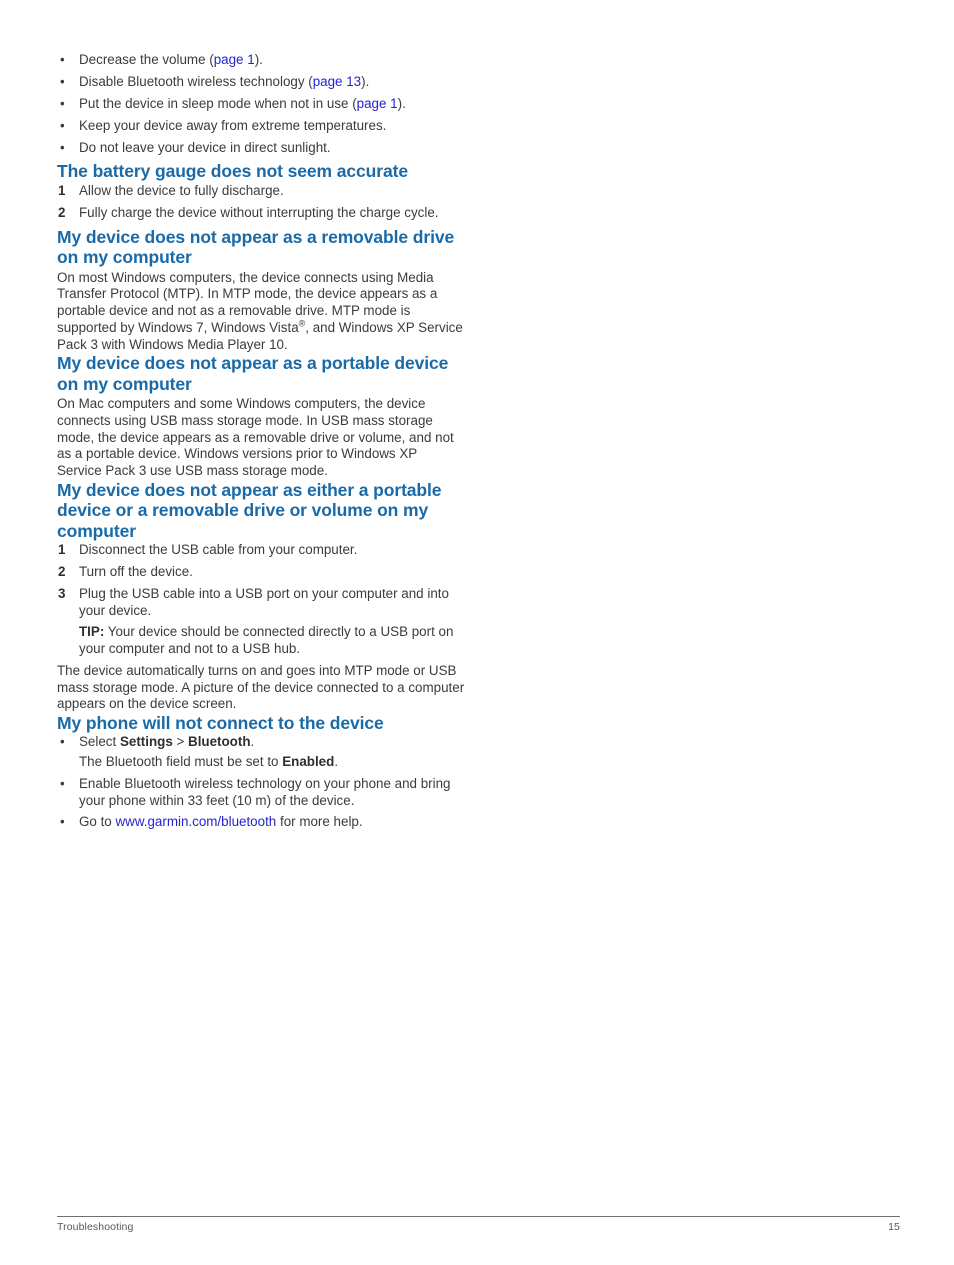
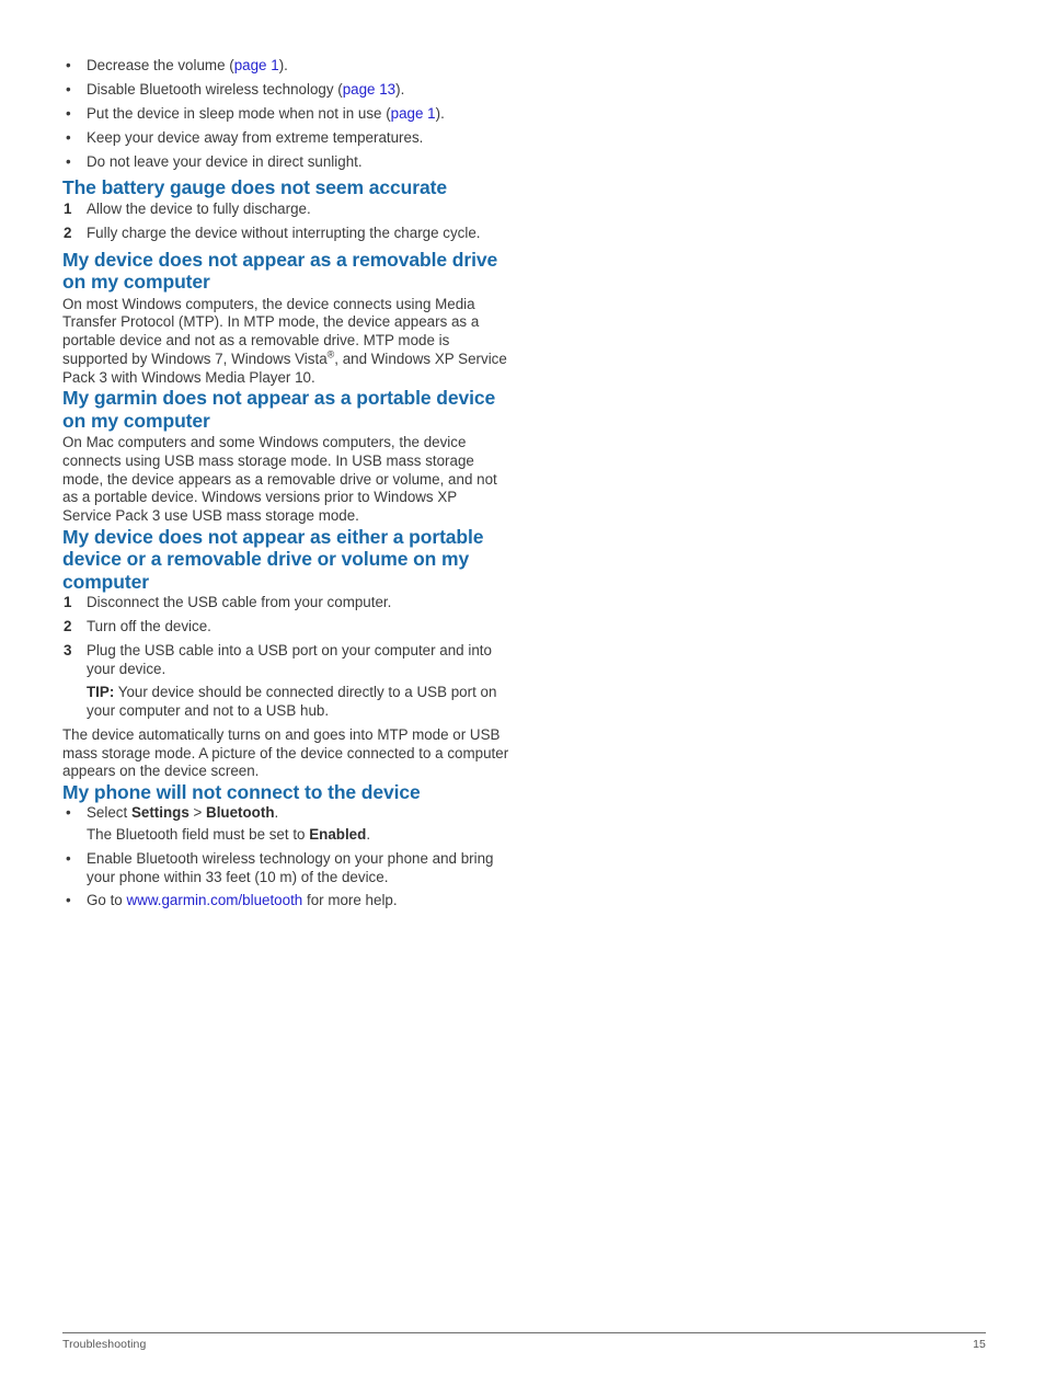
  •
  Decrease the volume (page 1).
  •
  Disable Bluetooth wireless technology (page 13).
  •
  Put the device in sleep mode when not in use (page 1).
  •
  Keep your device away from extreme temperatures.
  •
  Do not leave your device in direct sunlight.
  The battery gauge does not seem accurate
  1
  Allow the device to fully discharge.
  2
  Fully charge the device without interrupting the charge cycle.
  My device does not appear as a removable drive on my computer
  On most Windows computers, the device connects using Media Transfer Protocol (MTP). In MTP mode, the device appears as a portable device and not as a removable drive. MTP mode is supported by Windows 7, Windows Vista®, and Windows XP Service Pack 3 with Windows Media Player 10.
- My device does not appear as a portable device on my computer
+ My garmin does not appear as a portable device on my computer
  On Mac computers and some Windows computers, the device connects using USB mass storage mode. In USB mass storage mode, the device appears as a removable drive or volume, and not as a portable device. Windows versions prior to Windows XP Service Pack 3 use USB mass storage mode.
  My device does not appear as either a portable device or a removable drive or volume on my computer
  1
  Disconnect the USB cable from your computer.
  2
  Turn off the device.
  3
  Plug the USB cable into a USB port on your computer and into your device.
  TIP: Your device should be connected directly to a USB port on your computer and not to a USB hub.
  The device automatically turns on and goes into MTP mode or USB mass storage mode. A picture of the device connected to a computer appears on the device screen.
  My phone will not connect to the device
  •
  Select Settings > Bluetooth.
  The Bluetooth field must be set to Enabled.
  •
  Enable Bluetooth wireless technology on your phone and bring your phone within 33 feet (10 m) of the device.
  •
  Go to www.garmin.com/bluetooth for more help.
  Troubleshooting
  15
